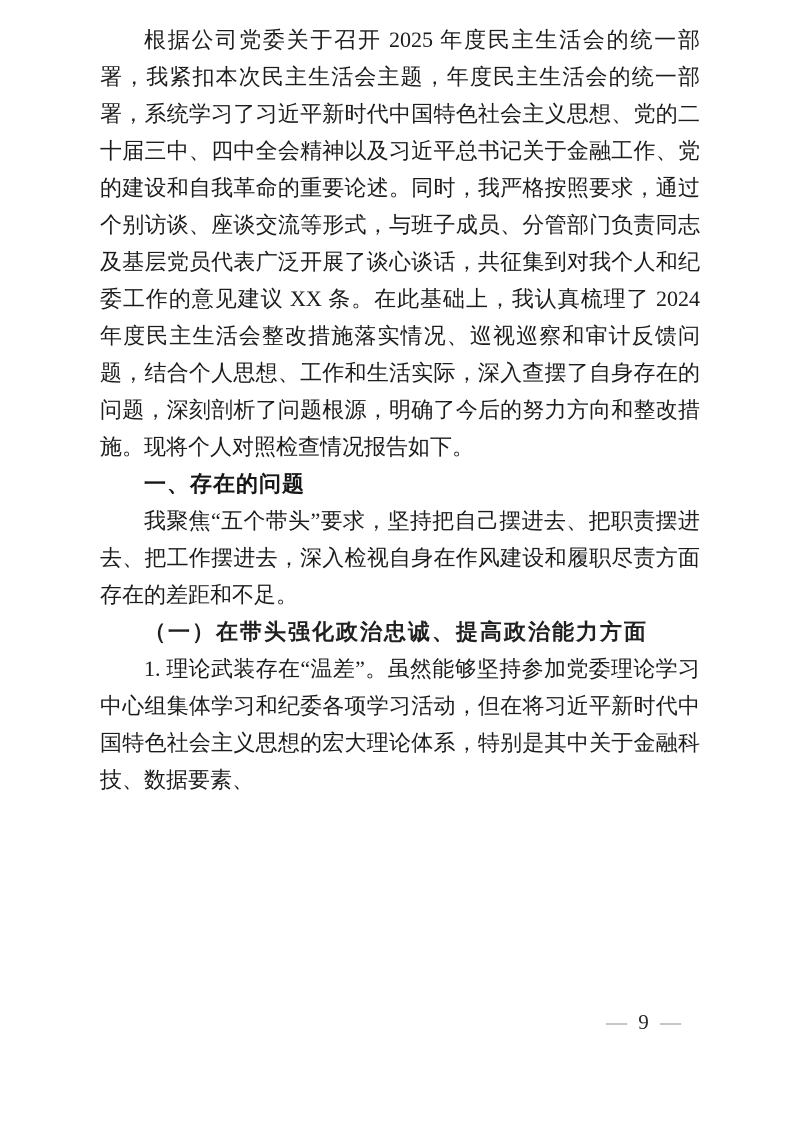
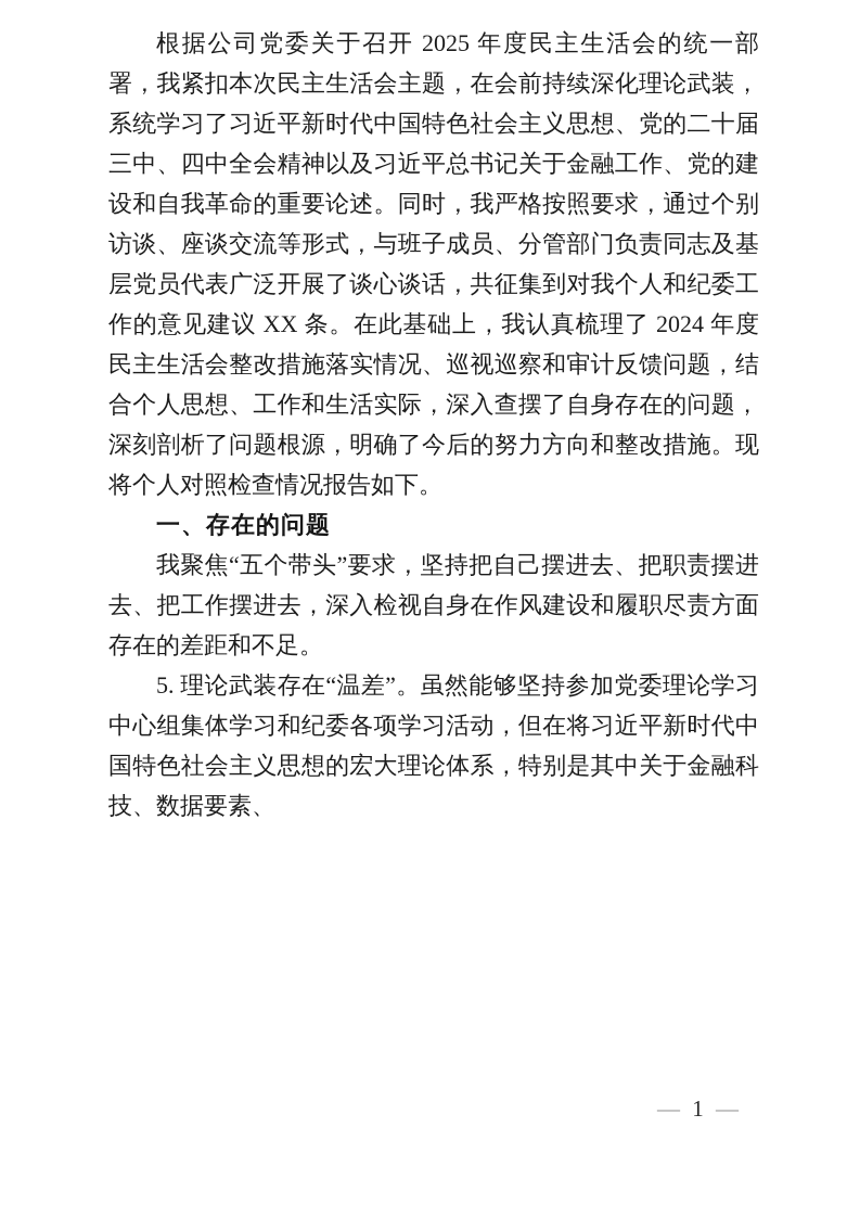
- 根据公司党委关于召开 2025 年度民主生活会的统一部署，我紧扣本次民主生活会主题，年度民主生活会的统一部署，系统学习了习近平新时代中国特色社会主义思想、党的二十届三中、四中全会精神以及习近平总书记关于金融工作、党的建设和自我革命的重要论述。同时，我严格按照要求，通过个别访谈、座谈交流等形式，与班子成员、分管部门负责同志及基层党员代表广泛开展了谈心谈话，共征集到对我个人和纪委工作的意见建议 XX 条。在此基础上，我认真梳理了 2024 年度民主生活会整改措施落实情况、巡视巡察和审计反馈问题，结合个人思想、工作和生活实际，深入查摆了自身存在的问题，深刻剖析了问题根源，明确了今后的努力方向和整改措施。现将个人对照检查情况报告如下。
+ 根据公司党委关于召开 2025 年度民主生活会的统一部署，我紧扣本次民主生活会主题，在会前持续深化理论武装，系统学习了习近平新时代中国特色社会主义思想、党的二十届三中、四中全会精神以及习近平总书记关于金融工作、党的建设和自我革命的重要论述。同时，我严格按照要求，通过个别访谈、座谈交流等形式，与班子成员、分管部门负责同志及基层党员代表广泛开展了谈心谈话，共征集到对我个人和纪委工作的意见建议 XX 条。在此基础上，我认真梳理了 2024 年度民主生活会整改措施落实情况、巡视巡察和审计反馈问题，结合个人思想、工作和生活实际，深入查摆了自身存在的问题，深刻剖析了问题根源，明确了今后的努力方向和整改措施。现将个人对照检查情况报告如下。
  一、存在的问题
  我聚焦“五个带头”要求，坚持把自己摆进去、把职责摆进去、把工作摆进去，深入检视自身在作风建设和履职尽责方面存在的差距和不足。
- （一）在带头强化政治忠诚、提高政治能力方面
- 1. 理论武装存在“温差”。虽然能够坚持参加党委理论学习中心组集体学习和纪委各项学习活动，但在将习近平新时代中国特色社会主义思想的宏大理论体系，特别是其中关于金融科技、数据要素、
+ 5. 理论武装存在“温差”。虽然能够坚持参加党委理论学习中心组集体学习和纪委各项学习活动，但在将习近平新时代中国特色社会主义思想的宏大理论体系，特别是其中关于金融科技、数据要素、
- — 9 —
+ — 1 —
